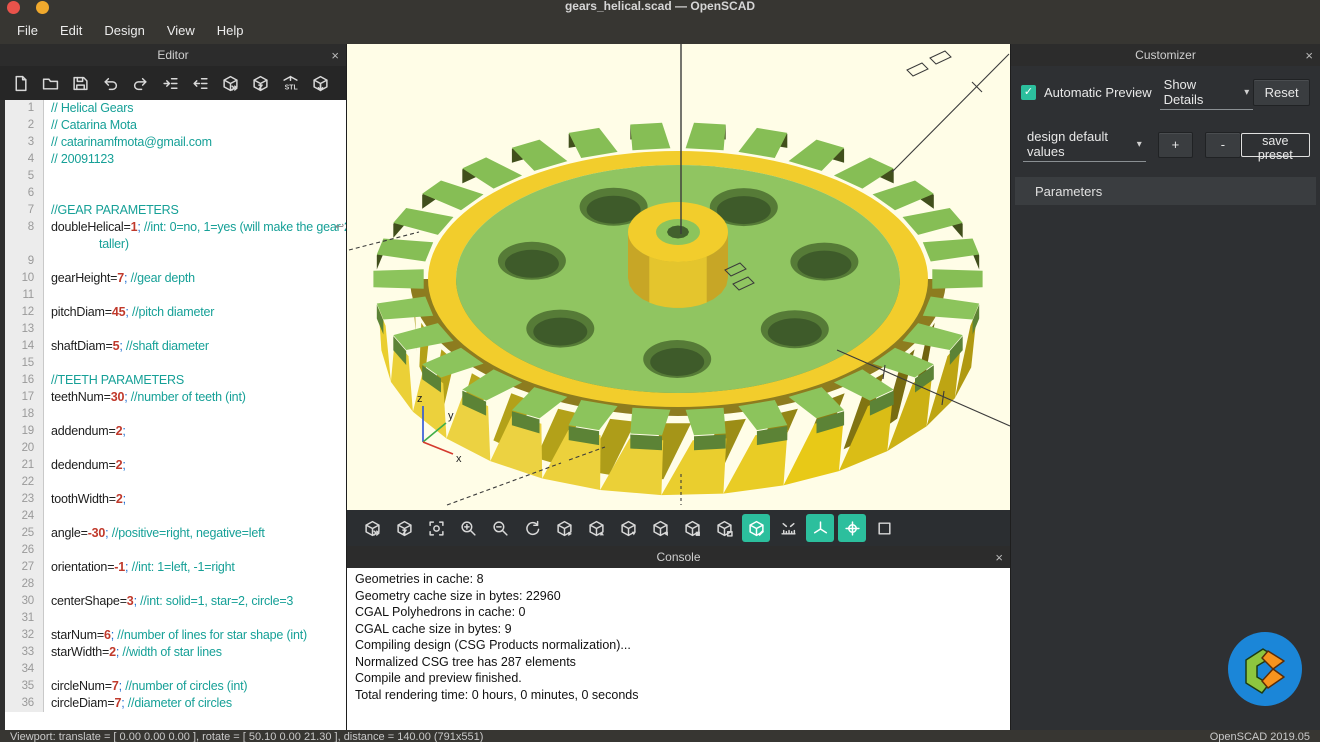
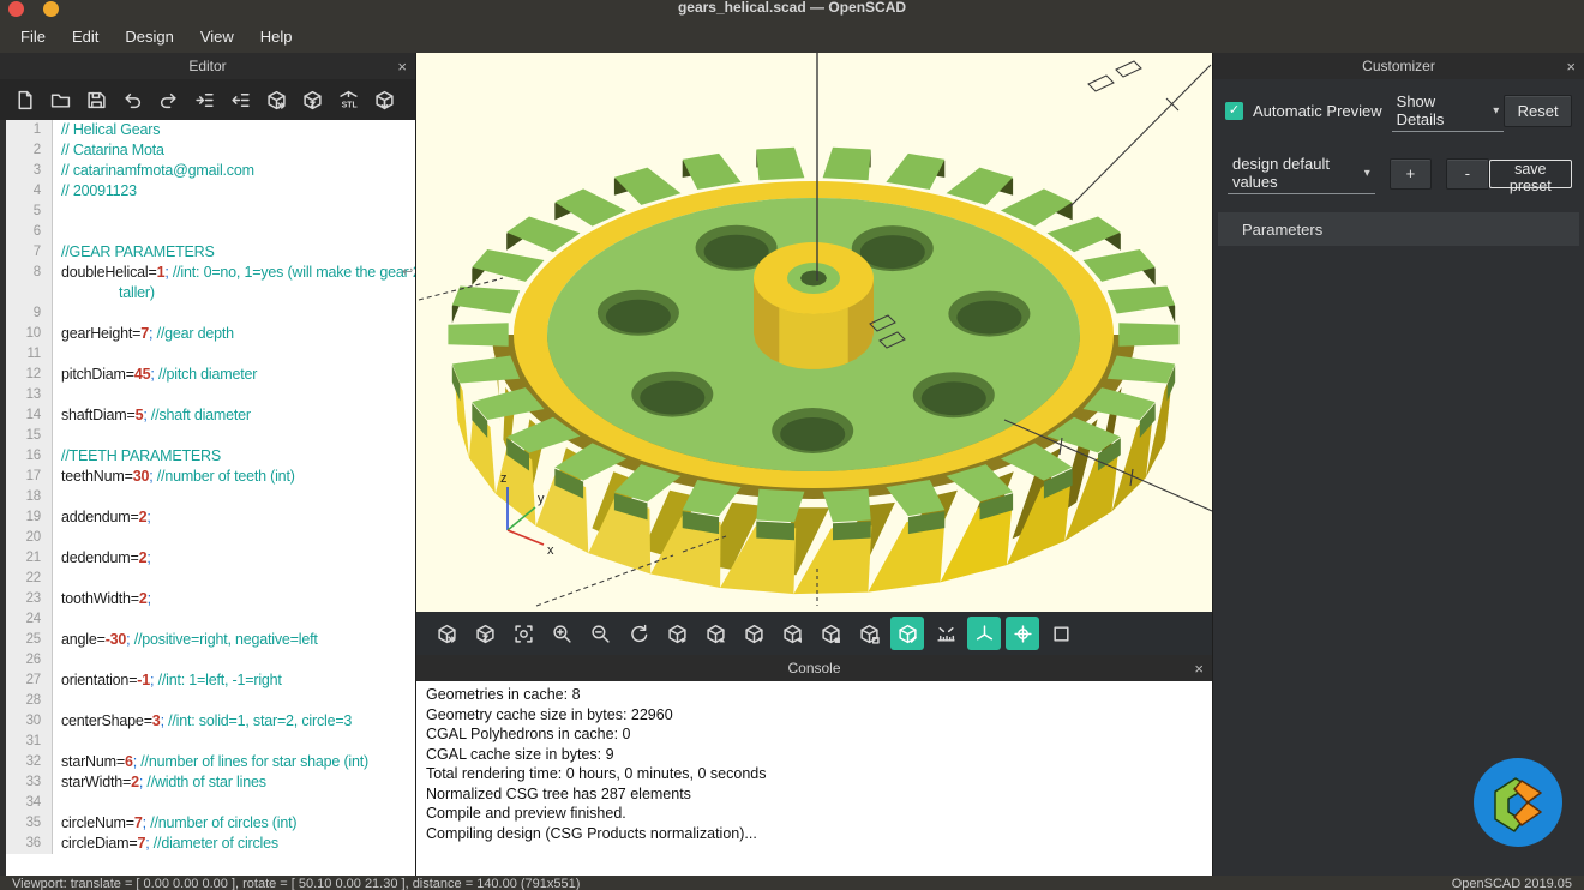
  gears_helical.scad — OpenSCAD
  File
  Edit
  Design
  View
  Help
  Editor
  ×
  1
  // Helical Gears
  2
  // Catarina Mota
  3
  // catarinamfmota@gmail.com
  4
  // 20091123
  5
  6
  7
  //GEAR PARAMETERS
  8
  doubleHelical=1; //int: 0=no, 1=yes (will make the gear
  ↩
  taller)
  9
  10
  gearHeight=7; //gear depth
  11
  12
  pitchDiam=45; //pitch diameter
  13
  14
  shaftDiam=5; //shaft diameter
  15
  16
  //TEETH PARAMETERS
  17
  teethNum=30; //number of teeth (int)
  18
  19
  addendum=2;
  20
  21
  dedendum=2;
  22
  23
  toothWidth=2;
  24
  25
  angle=-30; //positive=right, negative=left
  26
  27
  orientation=-1; //int: 1=left, -1=right
  28
  30
  centerShape=3; //int: solid=1, star=2, circle=3
  31
  32
  starNum=6; //number of lines for star shape (int)
  33
  starWidth=2; //width of star lines
  34
  35
  circleNum=7; //number of circles (int)
  36
  circleDiam=7; //diameter of circles
  z
  y
  x
  Console
  ×
  Geometries in cache: 8
  Geometry cache size in bytes: 22960
  CGAL Polyhedrons in cache: 0
  CGAL cache size in bytes: 9
- Compiling design (CSG Products normalization)...
+ Total rendering time: 0 hours, 0 minutes, 0 seconds
  Normalized CSG tree has 287 elements
  Compile and preview finished.
- Total rendering time: 0 hours, 0 minutes, 0 seconds
+ Compiling design (CSG Products normalization)...
  Customizer
  ×
  ✓
  Automatic Preview
  Show Details
  ▾
  Reset
  design default values
  ▾
  +
  -
  save preset
  Parameters
  Viewport: translate = [ 0.00 0.00 0.00 ], rotate = [ 50.10 0.00 21.30 ], distance = 140.00 (791x551)
  OpenSCAD 2019.05
